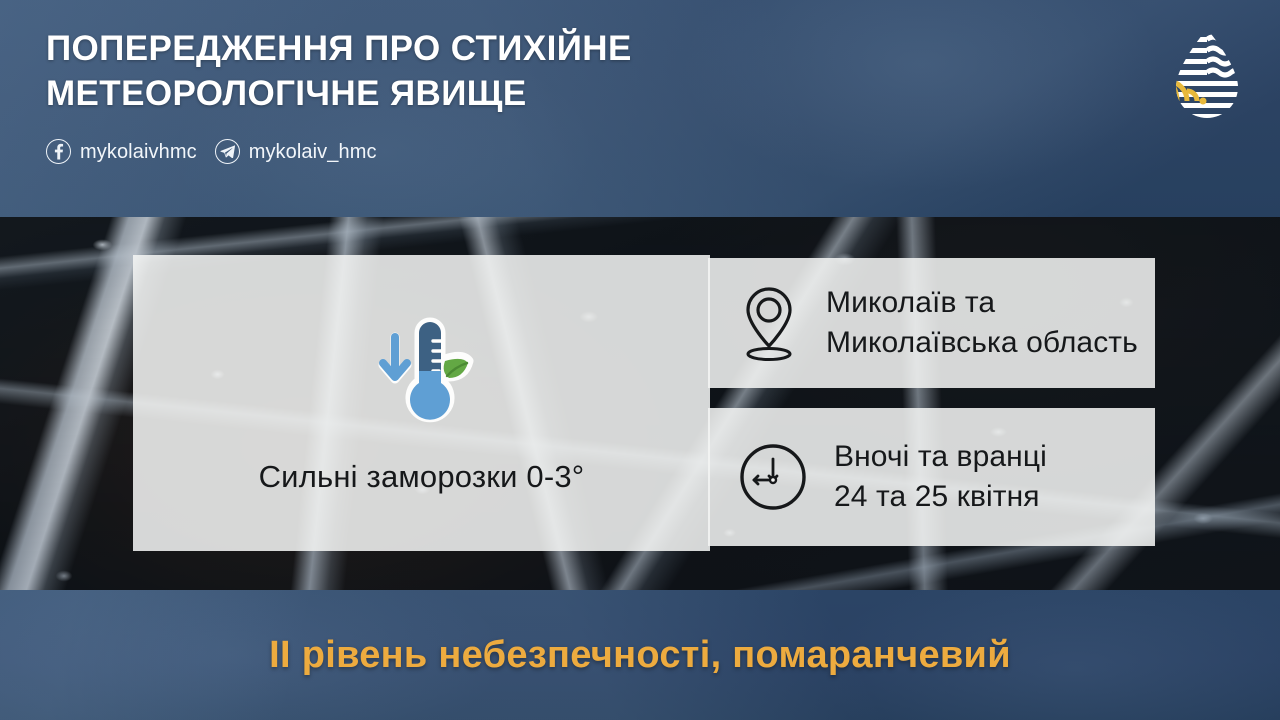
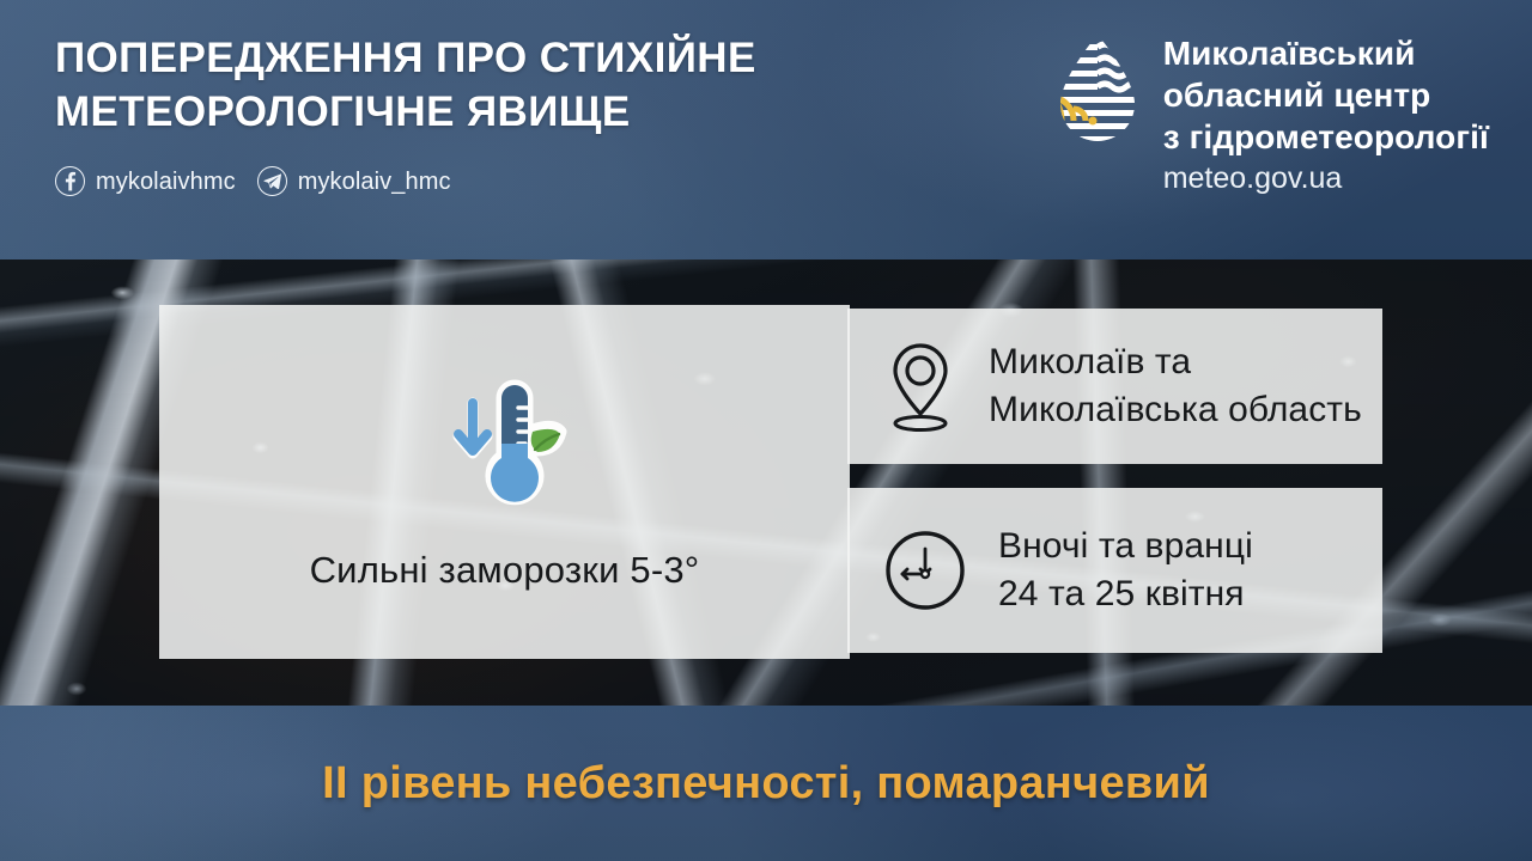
  ПОПЕРЕДЖЕННЯ ПРО СТИХІЙНЕ
  МЕТЕОРОЛОГІЧНЕ ЯВИЩЕ
  mykolaivhmc
  mykolaiv_hmc
+ Миколаївський
+ обласний центр
+ з гідрометеорології
+ meteo.gov.ua
- Сильні заморозки 0-3°
+ Сильні заморозки 5-3°
  Миколаїв та
  Миколаївська область
  Вночі та вранці
  24 та 25 квітня
  ІІ рівень небезпечності, помаранчевий
